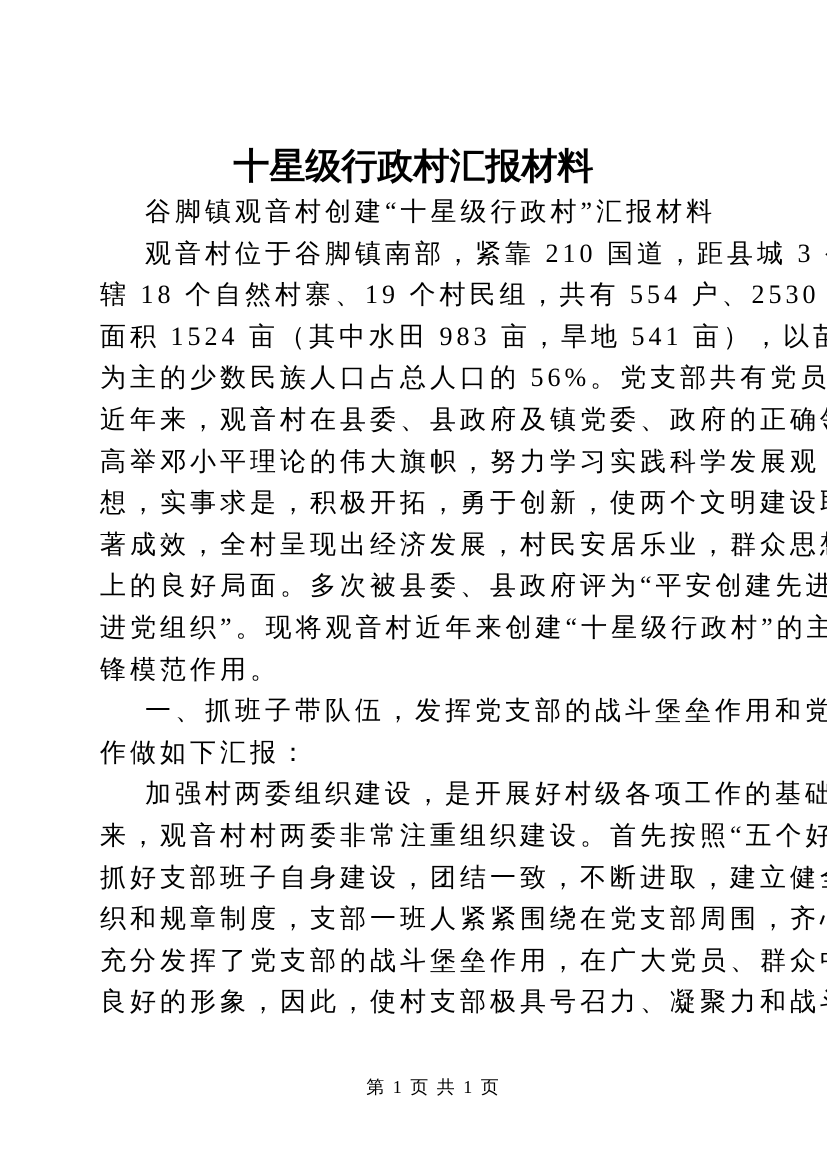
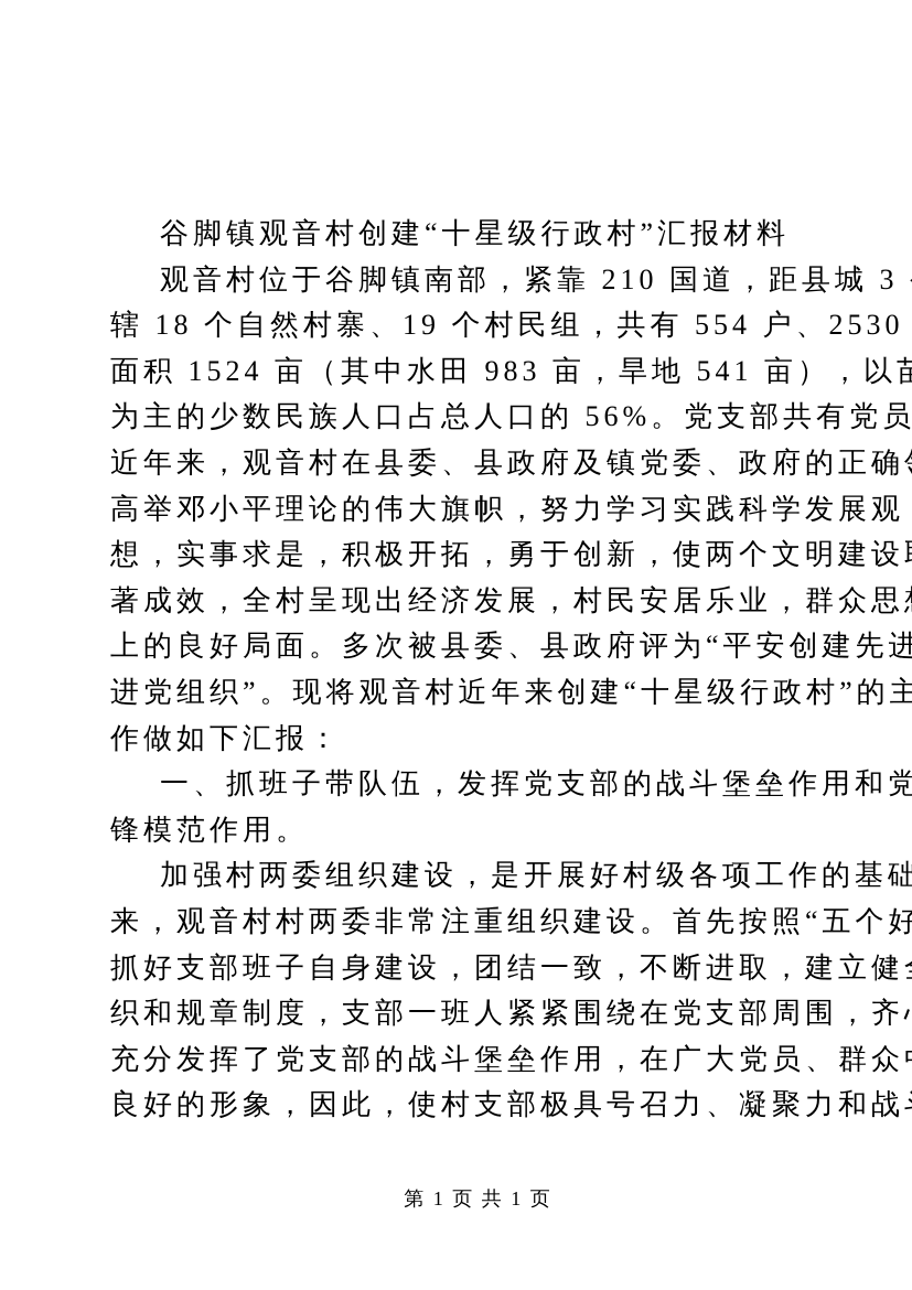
- 十星级行政村汇报材料
  谷脚镇观音村创建“十星级行政村”汇报材料
  观音村位于谷脚镇南部，紧靠 210 国道，距县城 3
  辖 18 个自然村寨、19 个村民组，共有 554 户、2530
  面积 1524 亩（其中水田 983 亩，旱地 541 亩），以
  为主的少数民族人口占总人口的 56%。党支部共有党员
  近年来，观音村在县委、县政府及镇党委、政府的正确
  高举邓小平理论的伟大旗帜，努力学习实践科学发展观
  想，实事求是，积极开拓，勇于创新，使两个文明建设
  著成效，全村呈现出经济发展，村民安居乐业，群众思
  上的良好局面。多次被县委、县政府评为“平安创建先进
  进党组织”。现将观音村近年来创建“十星级行政村”的主
- 锋模范作用。
+ 作做如下汇报：
  一、抓班子带队伍，发挥党支部的战斗堡垒作用和党
- 作做如下汇报：
+ 锋模范作用。
  加强村两委组织建设，是开展好村级各项工作的基础
  来，观音村村两委非常注重组织建设。首先按照“五个好
  抓好支部班子自身建设，团结一致，不断进取，建立健
  织和规章制度，支部一班人紧紧围绕在党支部周围，齐
  充分发挥了党支部的战斗堡垒作用，在广大党员、群众
  良好的形象，因此，使村支部极具号召力、凝聚力和战
  第 1 页 共 1 页
